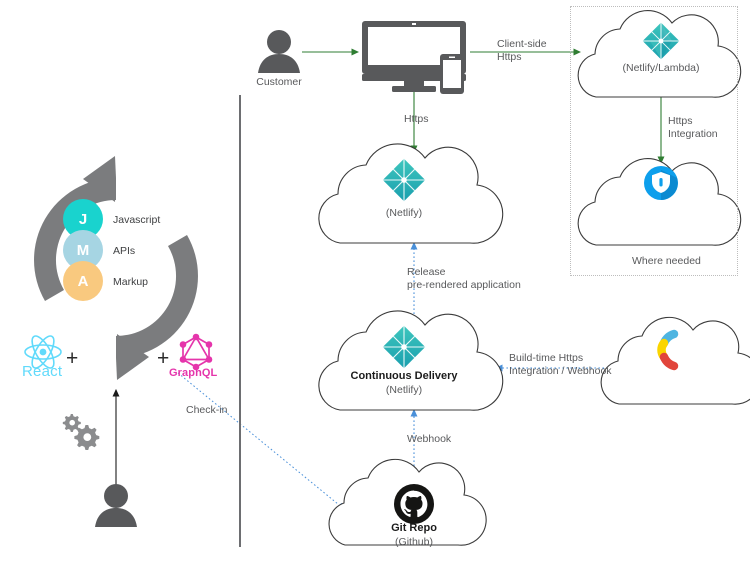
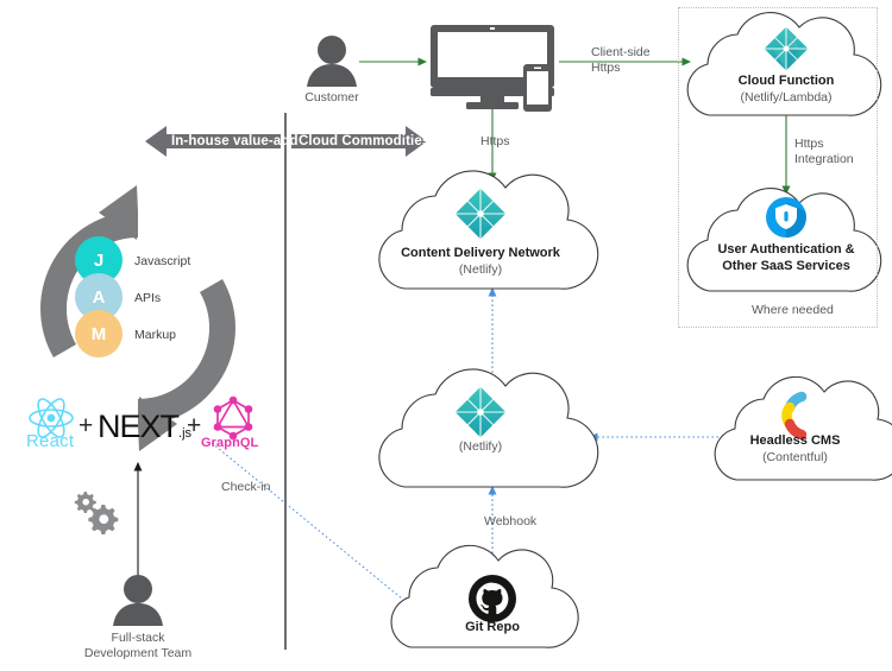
  Where needed
+ In-house value-add
+ Cloud Commodities
  J
  Javascript
- M
+ A
  APIs
- A
+ M
  Markup
  React
  +
+ NEXT.js
  +
  GraphQL
  Customer
+ Full-stack
+ Development Team
+ Cloud Function
  (Netlify/Lambda)
+ User Authentication &
+ Other SaaS Services
+ Content Delivery Network
  (Netlify)
- Continuous Delivery
  (Netlify)
+ Headless CMS
+ (Contentful)
  Git Repo
- (Github)
  Client-side
  Https
  Https
  Https
  Integration
- Release
- pre-rendered application
- Build-time Https
- Integration / Webhook
  Webhook
  Check-in
